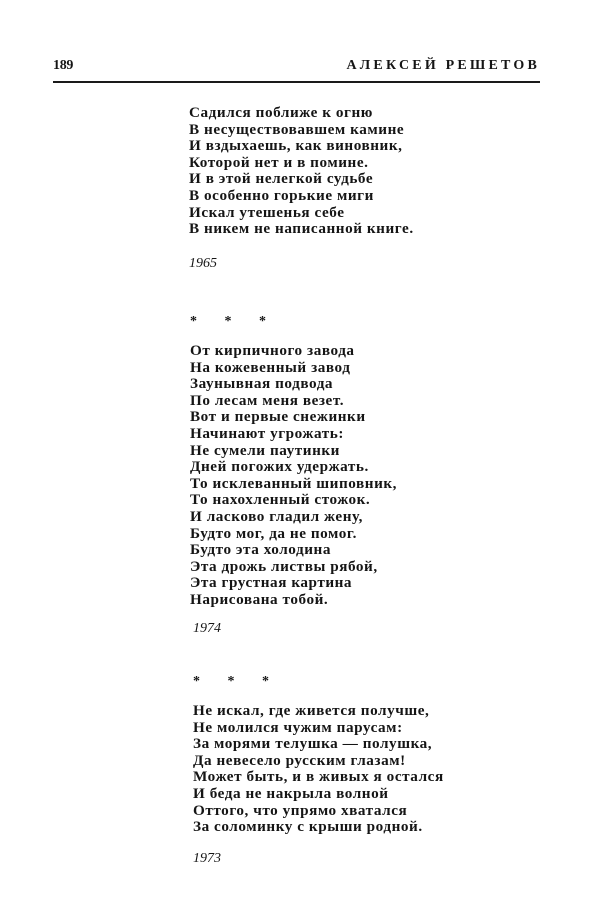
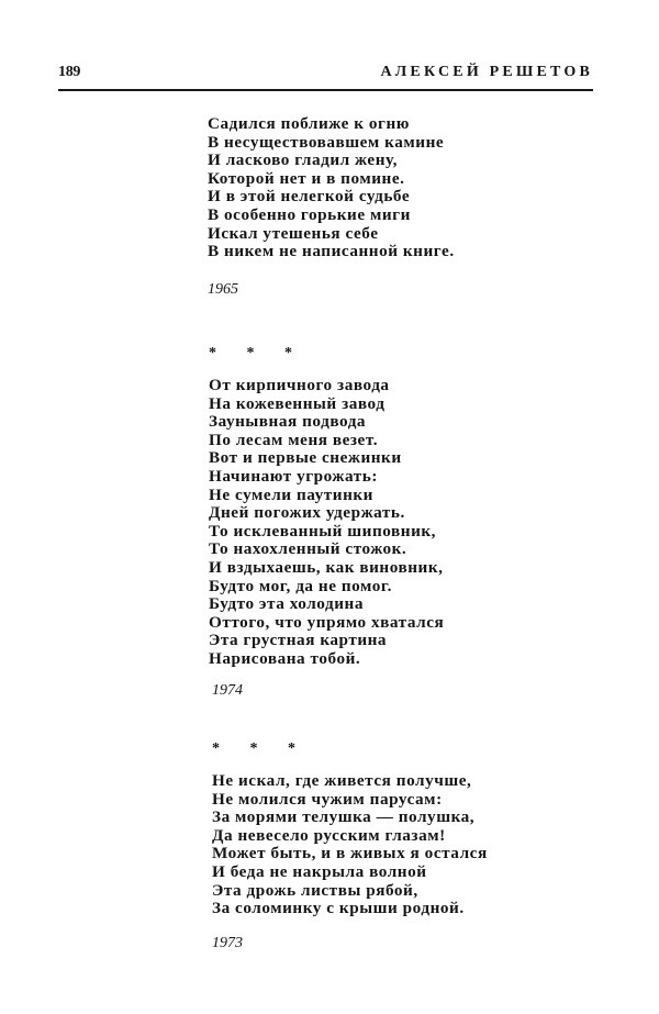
  189
  АЛЕКСЕЙ РЕШЕТОВ
  Садился поближе к огню
  В несуществовавшем камине
- И вздыхаешь, как виновник,
+ И ласково гладил жену,
  Которой нет и в помине.
  И в этой нелегкой судьбе
  В особенно горькие миги
  Искал утешенья себе
  В никем не написанной книге.
  1965
  * * *
  От кирпичного завода
  На кожевенный завод
  Заунывная подвода
  По лесам меня везет.
  Вот и первые снежинки
  Начинают угрожать:
  Не сумели паутинки
  Дней погожих удержать.
  То исклеванный шиповник,
  То нахохленный стожок.
- И ласково гладил жену,
+ И вздыхаешь, как виновник,
  Будто мог, да не помог.
  Будто эта холодина
- Эта дрожь листвы рябой,
+ Оттого, что упрямо хватался
  Эта грустная картина
  Нарисована тобой.
  1974
  * * *
  Не искал, где живется получше,
  Не молился чужим парусам:
  За морями телушка — полушка,
  Да невесело русским глазам!
  Может быть, и в живых я остался
  И беда не накрыла волной
- Оттого, что упрямо хватался
+ Эта дрожь листвы рябой,
  За соломинку с крыши родной.
  1973
